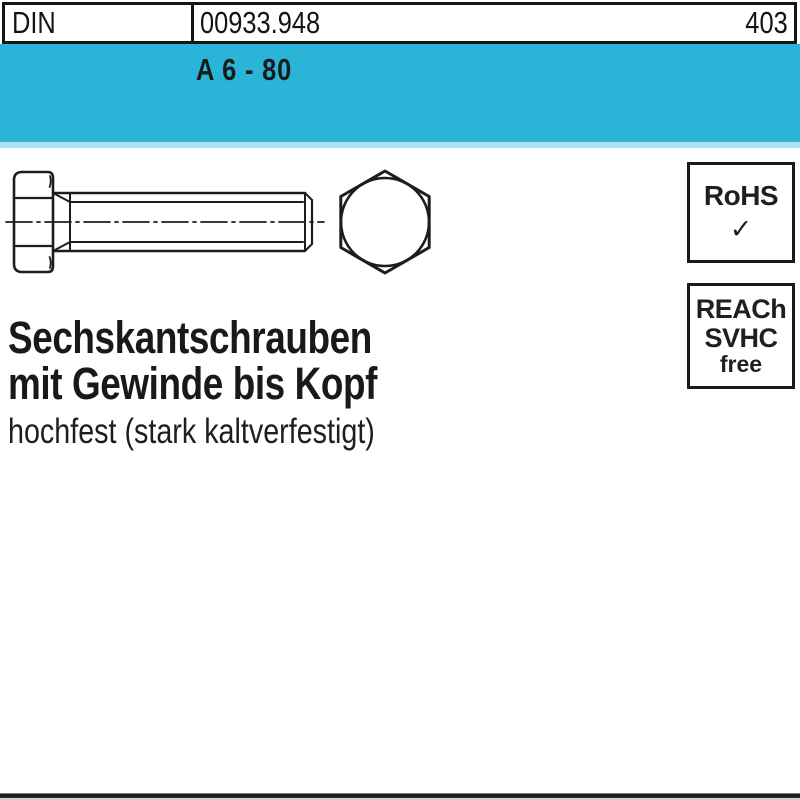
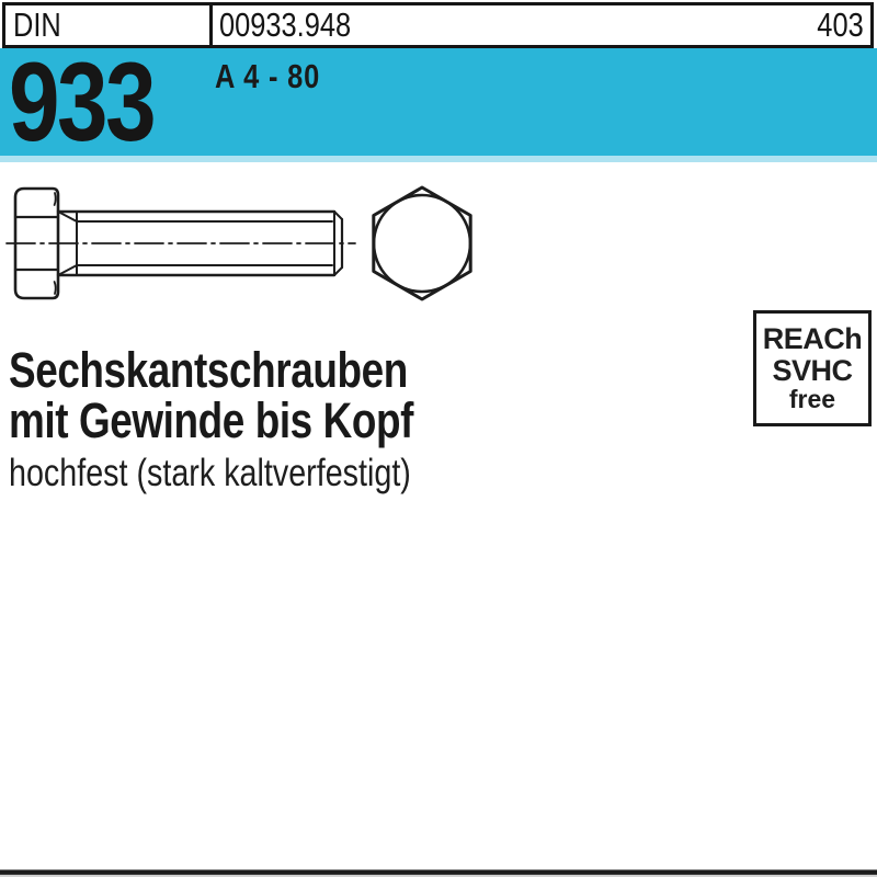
  DIN
  00933.948
  403
+ 933
- A 6 - 80
+ A 4 - 80
- RoHS
- ✓
  REACh
  SVHC
  free
  Sechskantschrauben
  mit Gewinde bis Kopf
  hochfest (stark kaltverfestigt)
